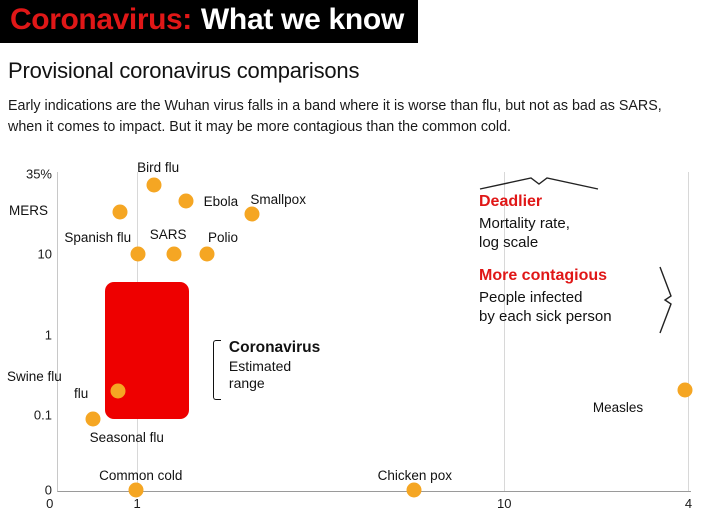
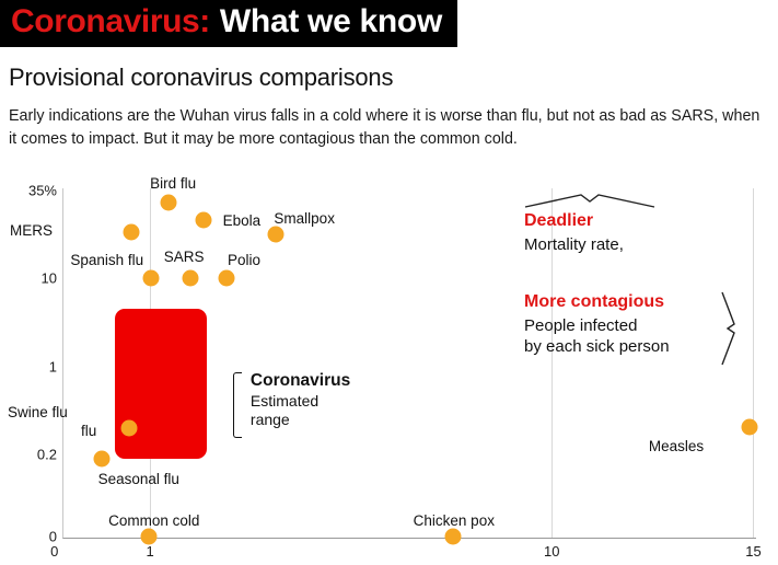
  Coronavirus:
  What we know
  Provisional coronavirus comparisons
- Early indications are the Wuhan virus falls in a band where it is worse than flu, but not as bad as SARS, when it comes to impact. But it may be more contagious than the common cold.
+ Early indications are the Wuhan virus falls in a cold where it is worse than flu, but not as bad as SARS, when it comes to impact. But it may be more contagious than the common cold.
  35%
  10
  1
- 0.1
+ 0.2
  0
  0
  1
  10
- 4
+ 15
  Coronavirus
  Estimated
  range
  MERS
  Bird flu
  Ebola
  Smallpox
  Spanish flu
  SARS
  Polio
  Swine flu
  Seasonal flu
  Common cold
  Chicken pox
  Measles
  Deadlier
  Mortality rate,
- log scale
  More contagious
  People infected
  by each sick person
  flu
